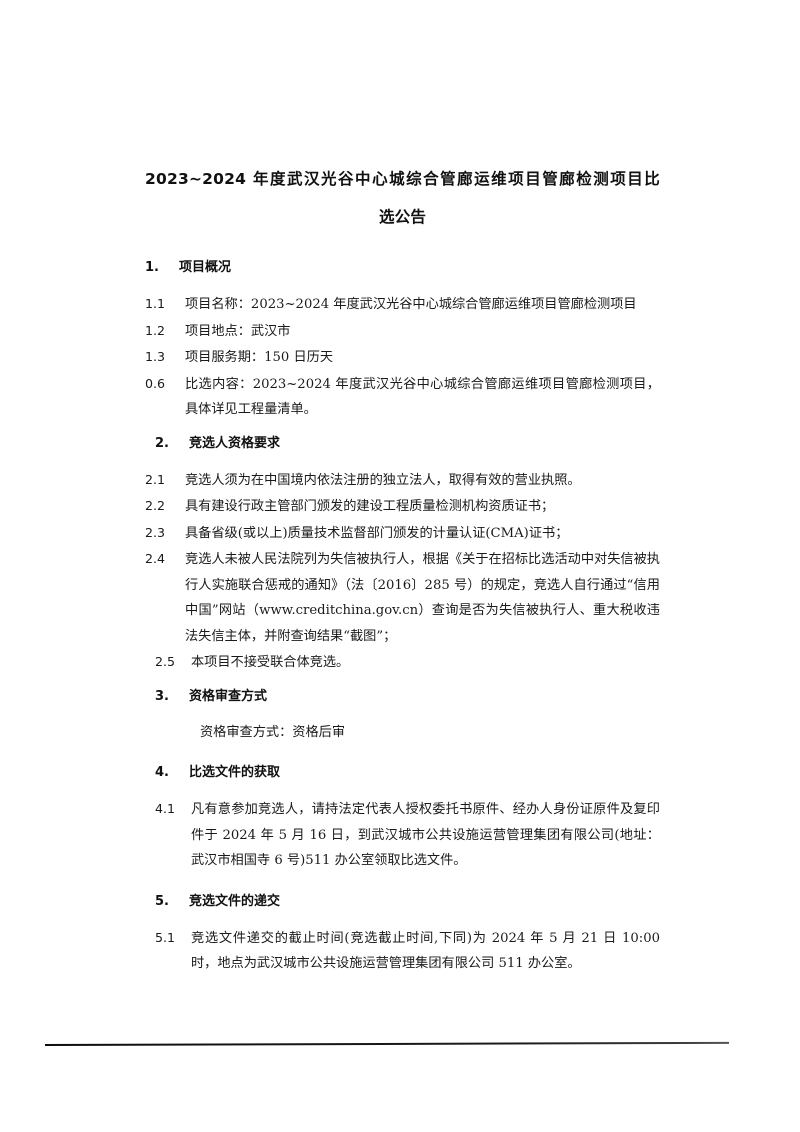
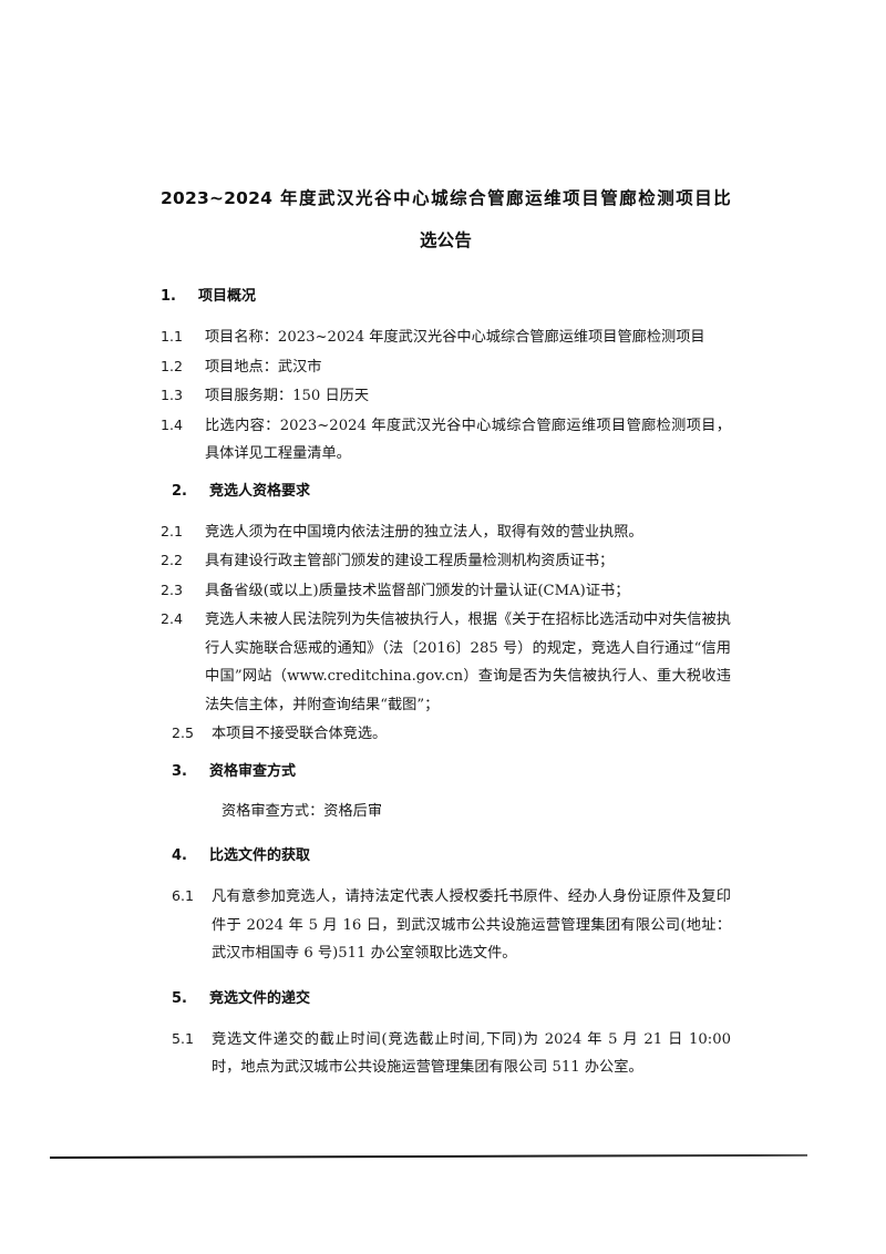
  2023~2024 年度武汉光谷中心城综合管廊运维项目管廊检测项目比
  选公告
  1.
  项目概况
  1.1
  项目名称：2023~2024 年度武汉光谷中心城综合管廊运维项目管廊检测项目
  1.2
  项目地点：武汉市
  1.3
  项目服务期：150 日历天
- 0.6
+ 1.4
  比选内容：2023~2024 年度武汉光谷中心城综合管廊运维项目管廊检测项目，具体详见工程量清单。
  2.
  竞选人资格要求
  2.1
  竞选人须为在中国境内依法注册的独立法人，取得有效的营业执照。
  2.2
  具有建设行政主管部门颁发的建设工程质量检测机构资质证书；
  2.3
  具备省级(或以上)质量技术监督部门颁发的计量认证(CMA)证书；
  2.4
  竞选人未被人民法院列为失信被执行人，根据《关于在招标比选活动中对失信被执行人实施联合惩戒的通知》（法〔2016〕285 号）的规定，竞选人自行通过“信用中国”网站（www.creditchina.gov.cn）查询是否为失信被执行人、重大税收违法失信主体，并附查询结果“截图”；
  2.5
  本项目不接受联合体竞选。
  3.
  资格审查方式
  资格审查方式：资格后审
  4.
  比选文件的获取
- 4.1
+ 6.1
  凡有意参加竞选人，请持法定代表人授权委托书原件、经办人身份证原件及复印件于 2024 年 5 月 16 日，到武汉城市公共设施运营管理集团有限公司(地址：武汉市相国寺 6 号)511 办公室领取比选文件。
  5.
  竞选文件的递交
  5.1
  竞选文件递交的截止时间(竞选截止时间,下同)为 2024 年 5 月 21 日 10:00 时，地点为武汉城市公共设施运营管理集团有限公司 511 办公室。
